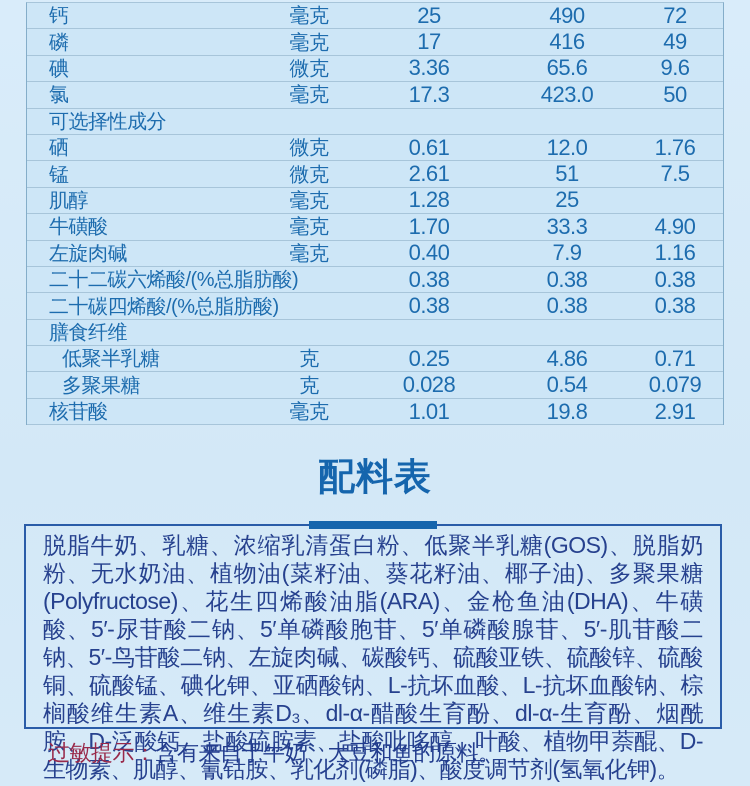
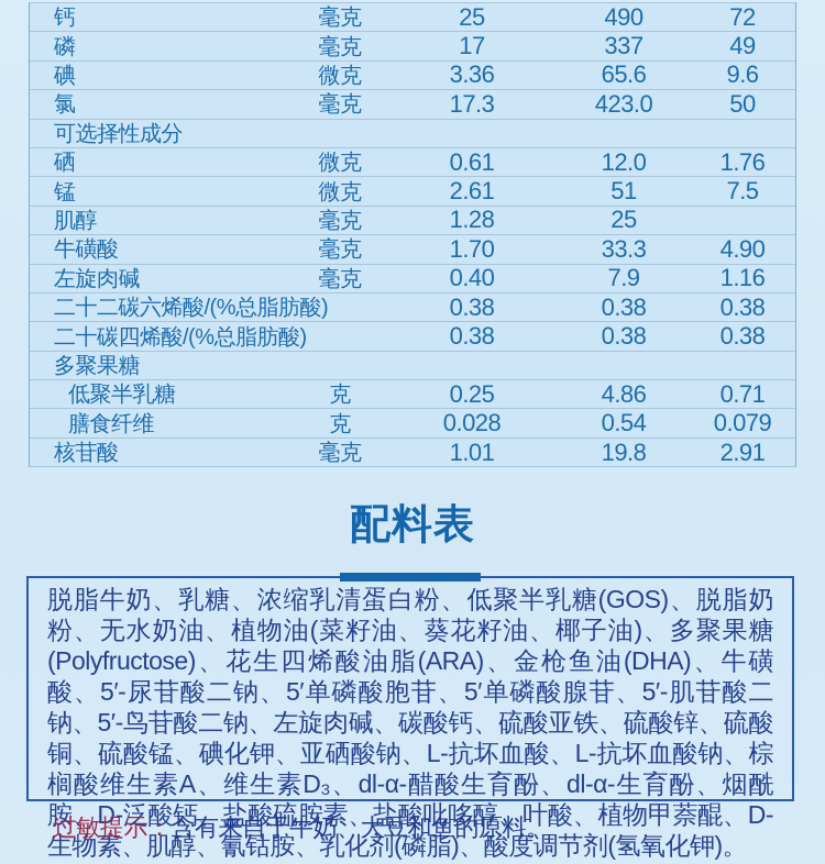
  钙
  毫克
  25
  490
  72
  磷
  毫克
  17
- 416
+ 337
  49
  碘
  微克
  3.36
  65.6
  9.6
  氯
  毫克
  17.3
  423.0
  50
  可选择性成分
  硒
  微克
  0.61
  12.0
  1.76
  锰
  微克
  2.61
  51
  7.5
  肌醇
  毫克
  1.28
  25
  牛磺酸
  毫克
  1.70
  33.3
  4.90
  左旋肉碱
  毫克
  0.40
  7.9
  1.16
  二十二碳六烯酸/(%总脂肪酸)
  0.38
  0.38
  0.38
  二十碳四烯酸/(%总脂肪酸)
  0.38
  0.38
  0.38
- 膳食纤维
+ 多聚果糖
  低聚半乳糖
  克
  0.25
  4.86
  0.71
- 多聚果糖
+ 膳食纤维
  克
  0.028
  0.54
  0.079
  核苷酸
  毫克
  1.01
  19.8
  2.91
  配料表
  脱脂牛奶、乳糖、浓缩乳清蛋白粉、低聚半乳糖(GOS)、脱脂奶粉、无水奶油、植物油(菜籽油、葵花籽油、椰子油)、多聚果糖(Polyfructose)、花生四烯酸油脂(ARA)、金枪鱼油(DHA)、牛磺酸、5′-尿苷酸二钠、5′单磷酸胞苷、5′单磷酸腺苷、5′-肌苷酸二钠、5′-鸟苷酸二钠、左旋肉碱、碳酸钙、硫酸亚铁、硫酸锌、硫酸铜、硫酸锰、碘化钾、亚硒酸钠、L-抗坏血酸、L-抗坏血酸钠、棕榈酸维生素A、维生素D₃、dl-α-醋酸生育酚、dl-α-生育酚、烟酰胺、D-泛酸钙、盐酸硫胺素、盐酸吡哆醇、叶酸、植物甲萘醌、D-生物素、肌醇、氰钴胺、乳化剂(磷脂)、酸度调节剂(氢氧化钾)。
  过敏提示：含有来自于牛奶、大豆和鱼的原料。
